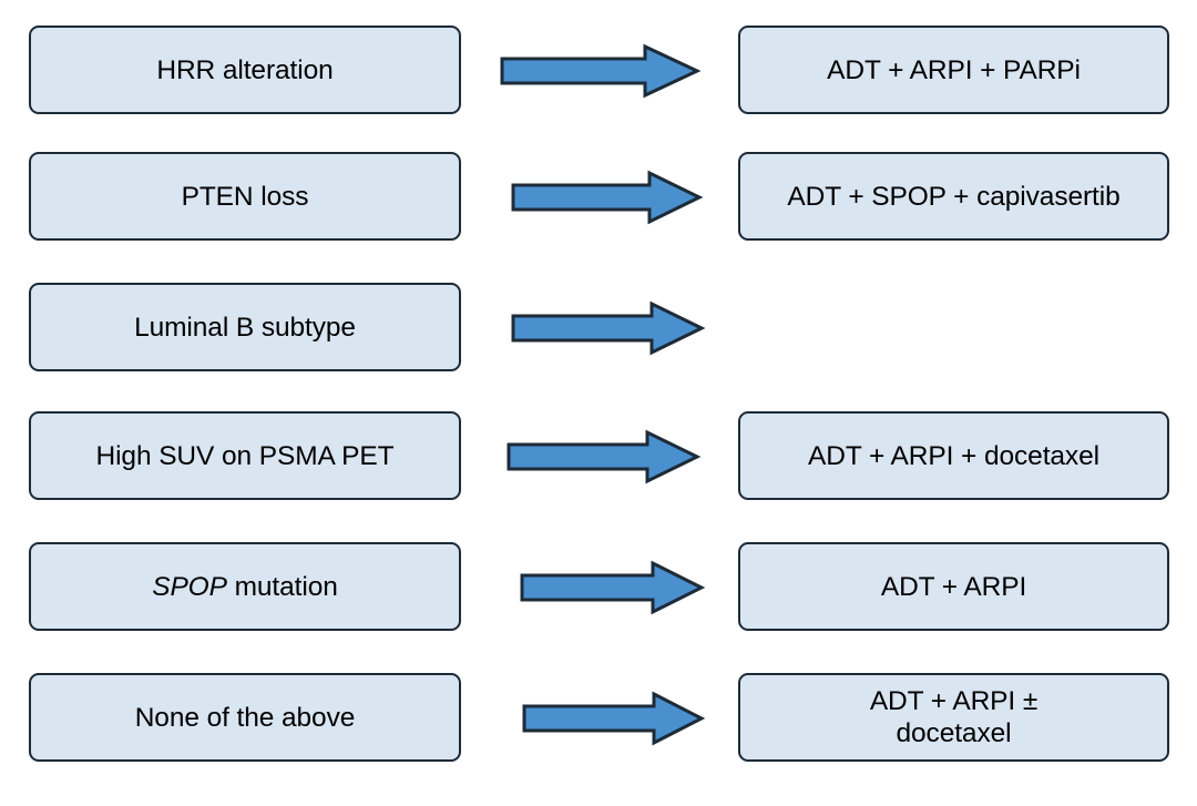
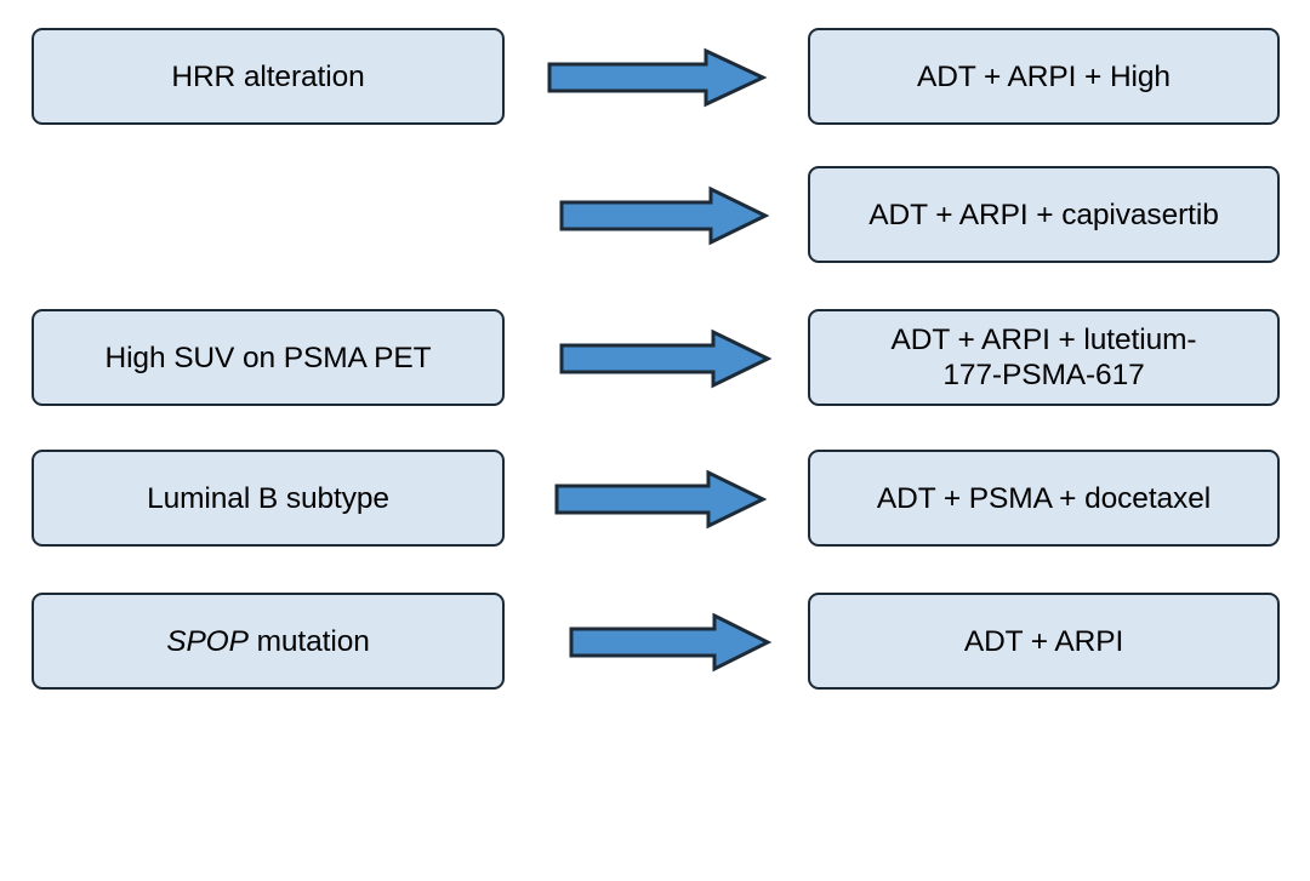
  HRR alteration
- ADT + ARPI + PARPi
+ ADT + ARPI + High
- PTEN loss
- ADT + SPOP + capivasertib
+ ADT + ARPI + capivasertib
- Luminal B subtype
+ High SUV on PSMA PET
+ ADT + ARPI + lutetium-
+ 177-PSMA-617
- High SUV on PSMA PET
+ Luminal B subtype
- ADT + ARPI + docetaxel
+ ADT + PSMA + docetaxel
  SPOP mutation
  ADT + ARPI
- None of the above
- ADT + ARPI ±
- docetaxel
